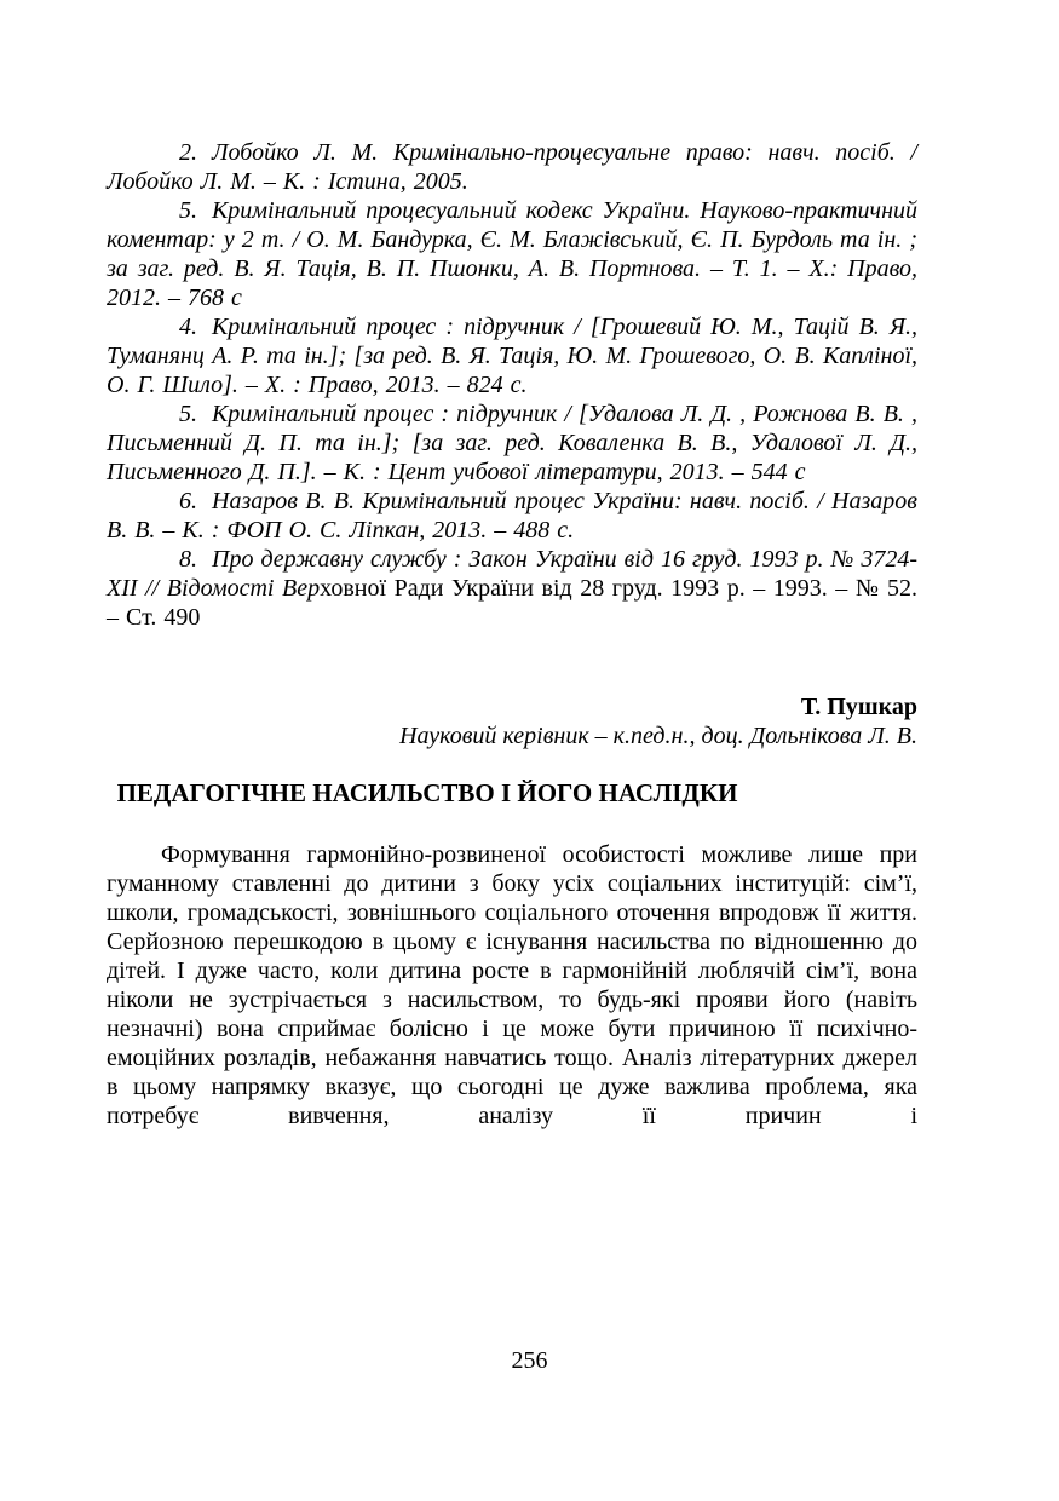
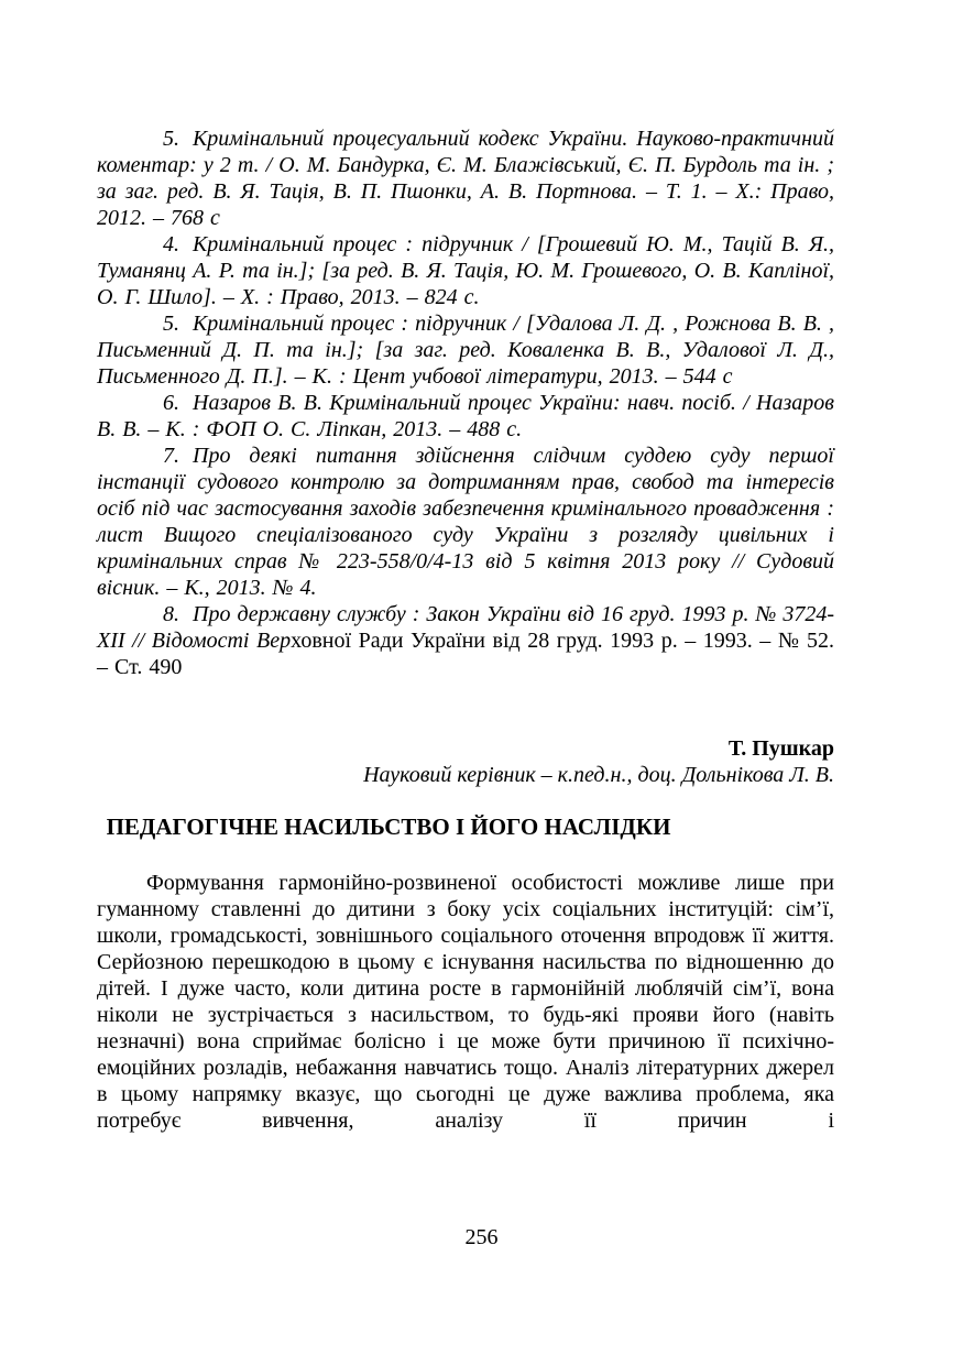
- 2. Лобойко Л. М. Кримінально-процесуальне право: навч. посіб. / Лобойко Л. М. – К. : Істина, 2005.
  5. Кримінальний процесуальний кодекс України. Науково-практичний коментар: у 2 т. / О. М. Бандурка, Є. М. Блажівський, Є. П. Бурдоль та ін. ; за заг. ред. В. Я. Тація, В. П. Пшонки, А. В. Портнова. – Т. 1. – Х.: Право, 2012. – 768 с
  4. Кримінальний процес : підручник / [Грошевий Ю. М., Тацій В. Я., Туманянц А. Р. та ін.]; [за ред. В. Я. Тація, Ю. М. Грошевого, О. В. Капліної, О. Г. Шило]. – Х. : Право, 2013. – 824 с.
  5. Кримінальний процес : підручник / [Удалова Л. Д. , Рожнова В. В. , Письменний Д. П. та ін.]; [за заг. ред. Коваленка В. В., Удалової Л. Д., Письменного Д. П.]. – К. : Цент учбової літератури, 2013. – 544 с
  6. Назаров В. В. Кримінальний процес України: навч. посіб. / Назаров В. В. – К. : ФОП О. С. Ліпкан, 2013. – 488 с.
+ 7. Про деякі питання здійснення слідчим суддею суду першої інстанції судового контролю за дотриманням прав, свобод та інтересів осіб під час застосування заходів забезпечення кримінального провадження : лист Вищого спеціалізованого суду України з розгляду цивільних і кримінальних справ № 223-558/0/4-13 від 5 квітня 2013 року // Судовий вісник. – К., 2013. № 4.
  8. Про державну службу : Закон України від 16 груд. 1993 р. № 3724-XII // Відомості Верховної Ради України від 28 груд. 1993 р. – 1993. – № 52. – Ст. 490
  Т. Пушкар
  Науковий керівник – к.пед.н., доц. Дольнікова Л. В.
  ПЕДАГОГІЧНЕ НАСИЛЬСТВО І ЙОГО НАСЛІДКИ
  Формування гармонійно-розвиненої особистості можливе лише при гуманному ставленні до дитини з боку усіх соціальних інституцій: сім’ї, школи, громадськості, зовнішнього соціального оточення впродовж її життя. Серйозною перешкодою в цьому є існування насильства по відношенню до дітей. І дуже часто, коли дитина росте в гармонійній люблячій сім’ї, вона ніколи не зустрічається з насильством, то будь-які прояви його (навіть незначні) вона сприймає болісно і це може бути причиною її психічно-емоційних розладів, небажання навчатись тощо. Аналіз літературних джерел в цьому напрямку вказує, що сьогодні це дуже важлива проблема, яка потребує вивчення, аналізу її причин і
  256
